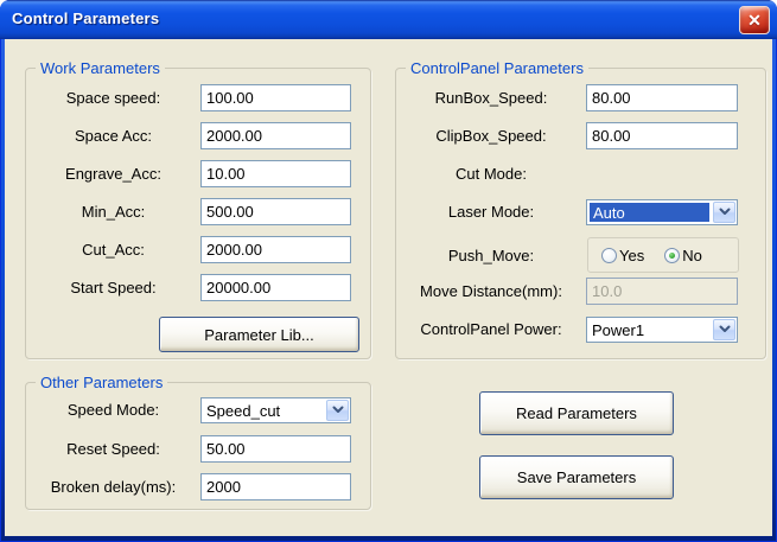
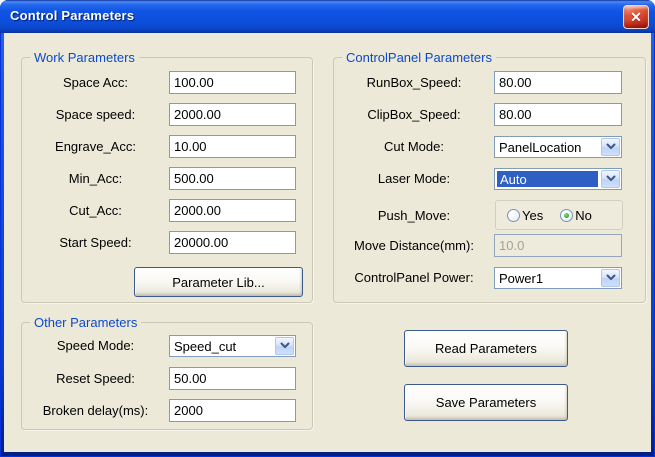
  Control Parameters
  ✕
  Work Parameters
- Space speed:
+ Space Acc:
  100.00
- Space Acc:
+ Space speed:
  2000.00
  Engrave_Acc:
  10.00
  Min_Acc:
  500.00
  Cut_Acc:
  2000.00
  Start Speed:
  20000.00
  Parameter Lib...
  Other Parameters
  Speed Mode:
  Speed_cut
  Reset Speed:
  50.00
  Broken delay(ms):
  2000
  ControlPanel Parameters
  RunBox_Speed:
  80.00
  ClipBox_Speed:
  80.00
  Cut Mode:
+ PanelLocation
  Laser Mode:
  Auto
  Push_Move:
  Yes
  No
  Move Distance(mm):
  10.0
  ControlPanel Power:
  Power1
  Read Parameters
  Save Parameters
